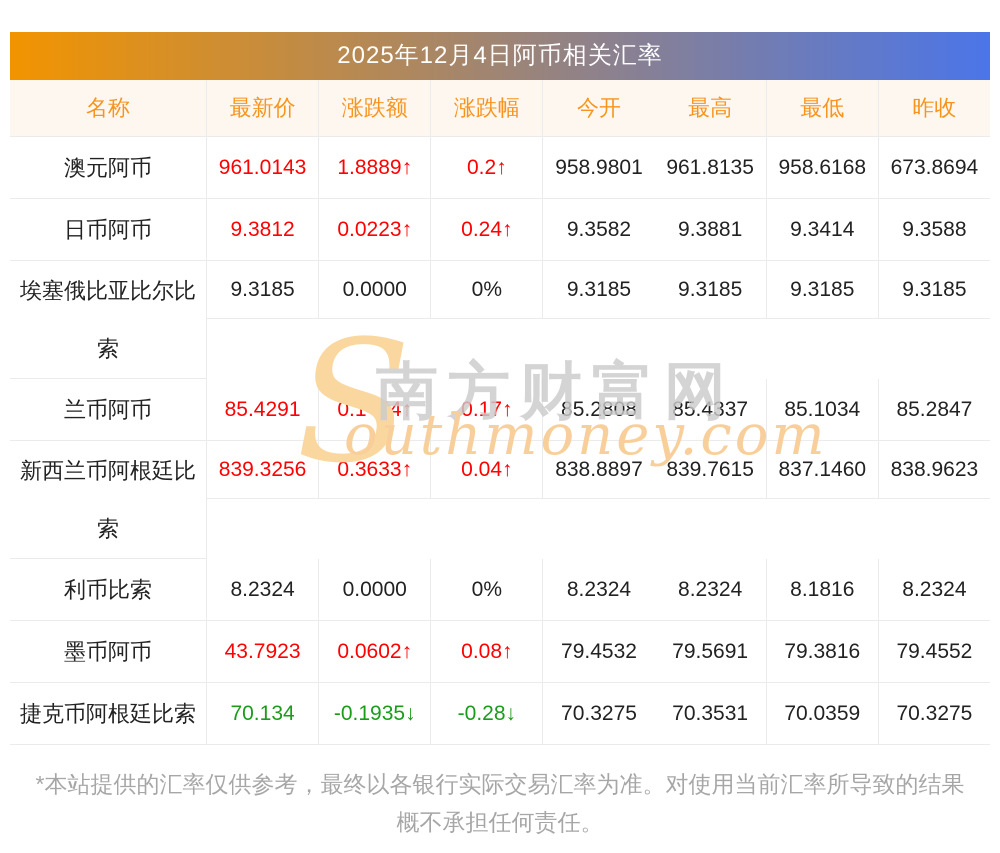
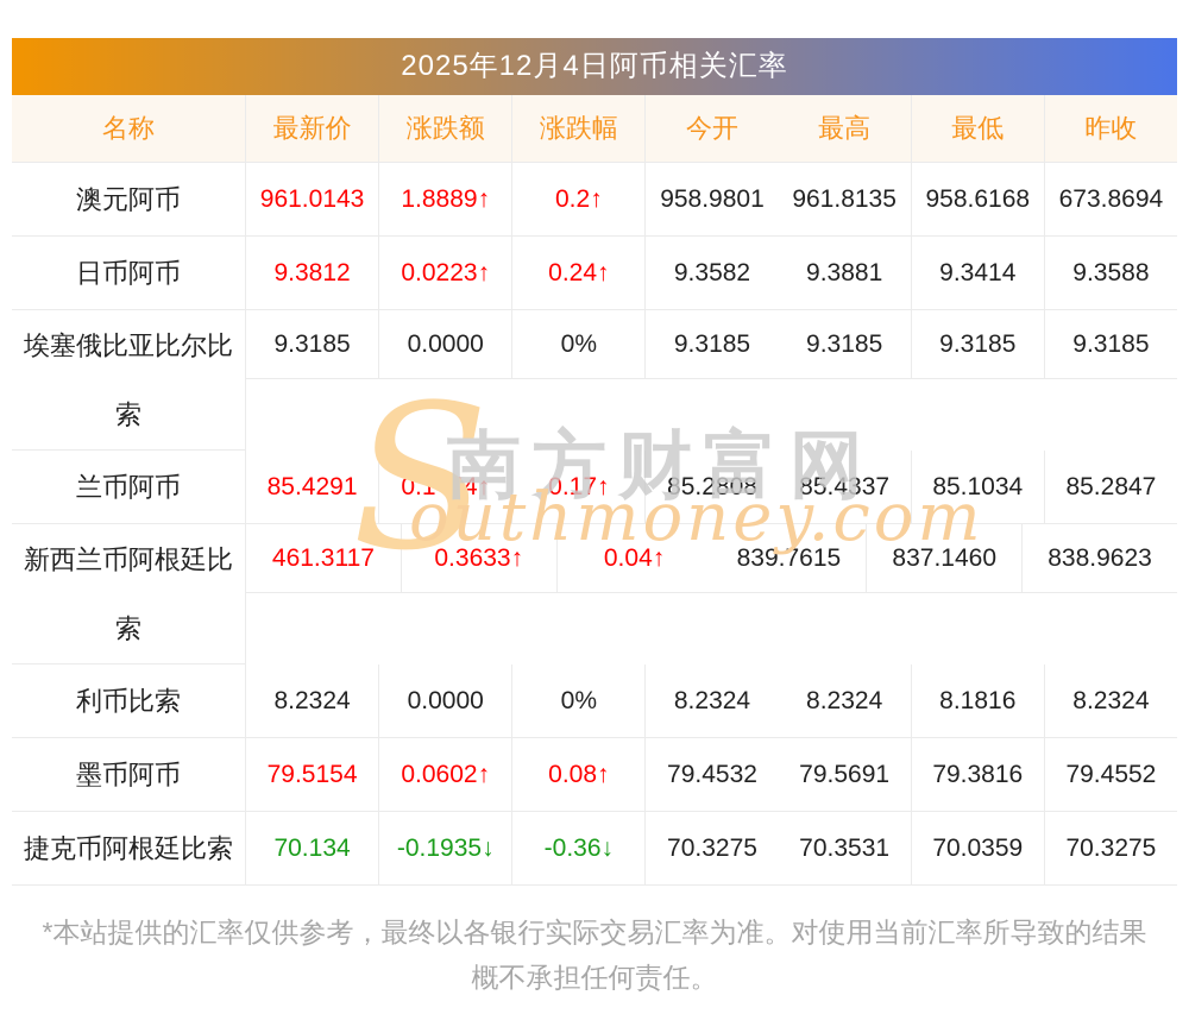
  2025年12月4日阿币相关汇率
  名称
  最新价
  涨跌额
  涨跌幅
  今开
  最高
  最低
  昨收
  澳元阿币
  961.0143
  1.8889↑
  0.2↑
  958.9801
  961.8135
  958.6168
  673.8694
  日币阿币
  9.3812
  0.0223↑
  0.24↑
  9.3582
  9.3881
  9.3414
  9.3588
  埃塞俄比亚比尔比索
  9.3185
  0.0000
  0%
  9.3185
  9.3185
  9.3185
  9.3185
  兰币阿币
  85.4291
  0.1444↑
  0.17↑
  85.2808
  85.4337
  85.1034
  85.2847
  新西兰币阿根廷比索
- 839.3256
+ 461.3117
  0.3633↑
  0.04↑
- 838.8897
  839.7615
  837.1460
  838.9623
  利币比索
  8.2324
  0.0000
  0%
  8.2324
  8.2324
  8.1816
  8.2324
  墨币阿币
- 43.7923
+ 79.5154
  0.0602↑
  0.08↑
  79.4532
  79.5691
  79.3816
  79.4552
  捷克币阿根廷比索
  70.134
  -0.1935↓
- -0.28↓
+ -0.36↓
  70.3275
  70.3531
  70.0359
  70.3275
  S
  南方财富网
  outhmoney.com
  *本站提供的汇率仅供参考，最终以各银行实际交易汇率为准。对使用当前汇率所导致的结果概不承担任何责任。
